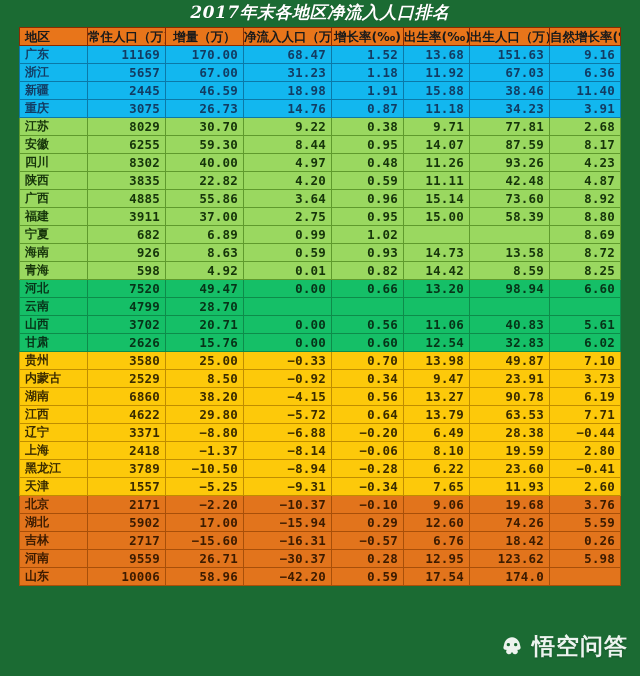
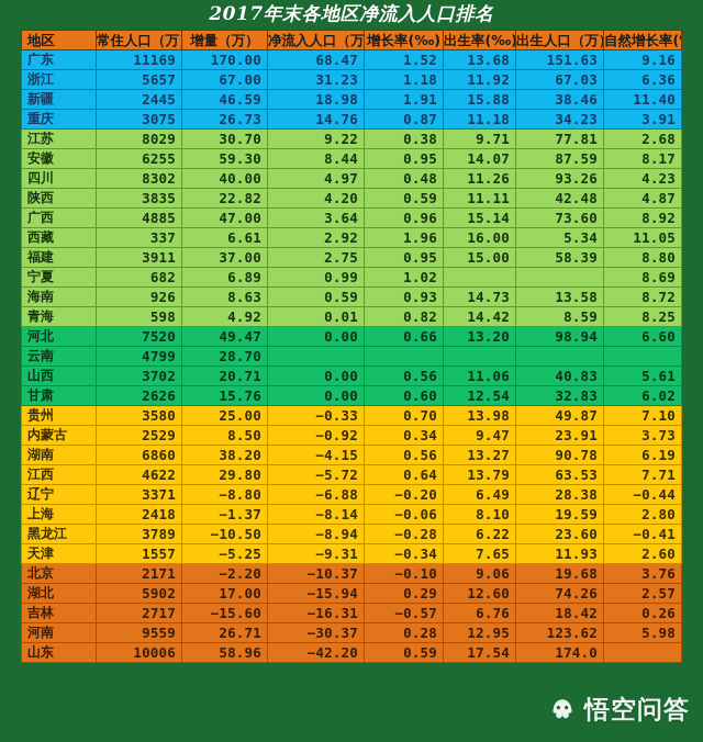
  2017年末各地区净流入人口排名
  地区	常住人口（万	增量（万）	净流入人口（万	增长率(‰)	出生率(‰)	出生人口（万	自然增长率(
  广东	11169	170.00	68.47	1.52	13.68	151.63	9.16
  浙江	5657	67.00	31.23	1.18	11.92	67.03	6.36
  新疆	2445	46.59	18.98	1.91	15.88	38.46	11.40
  重庆	3075	26.73	14.76	0.87	11.18	34.23	3.91
  江苏	8029	30.70	9.22	0.38	9.71	77.81	2.68
  安徽	6255	59.30	8.44	0.95	14.07	87.59	8.17
  四川	8302	40.00	4.97	0.48	11.26	93.26	4.23
  陕西	3835	22.82	4.20	0.59	11.11	42.48	4.87
- 广西	4885	55.86	3.64	0.96	15.14	73.60	8.92
+ 广西	4885	47.00	3.64	0.96	15.14	73.60	8.92
+ 西藏	337	6.61	2.92	1.96	16.00	5.34	11.05
  福建	3911	37.00	2.75	0.95	15.00	58.39	8.80
  宁夏	682	6.89	0.99	1.02			8.69
  海南	926	8.63	0.59	0.93	14.73	13.58	8.72
  青海	598	4.92	0.01	0.82	14.42	8.59	8.25
  河北	7520	49.47	0.00	0.66	13.20	98.94	6.60
  云南	4799	28.70
  山西	3702	20.71	0.00	0.56	11.06	40.83	5.61
  甘肃	2626	15.76	0.00	0.60	12.54	32.83	6.02
  贵州	3580	25.00	−0.33	0.70	13.98	49.87	7.10
  内蒙古	2529	8.50	−0.92	0.34	9.47	23.91	3.73
  湖南	6860	38.20	−4.15	0.56	13.27	90.78	6.19
  江西	4622	29.80	−5.72	0.64	13.79	63.53	7.71
  辽宁	3371	−8.80	−6.88	−0.20	6.49	28.38	−0.44
  上海	2418	−1.37	−8.14	−0.06	8.10	19.59	2.80
  黑龙江	3789	−10.50	−8.94	−0.28	6.22	23.60	−0.41
  天津	1557	−5.25	−9.31	−0.34	7.65	11.93	2.60
  北京	2171	−2.20	−10.37	−0.10	9.06	19.68	3.76
- 湖北	5902	17.00	−15.94	0.29	12.60	74.26	5.59
+ 湖北	5902	17.00	−15.94	0.29	12.60	74.26	2.57
  吉林	2717	−15.60	−16.31	−0.57	6.76	18.42	0.26
  河南	9559	26.71	−30.37	0.28	12.95	123.62	5.98
  山东	10006	58.96	−42.20	0.59	17.54	174.0
  悟空问答
